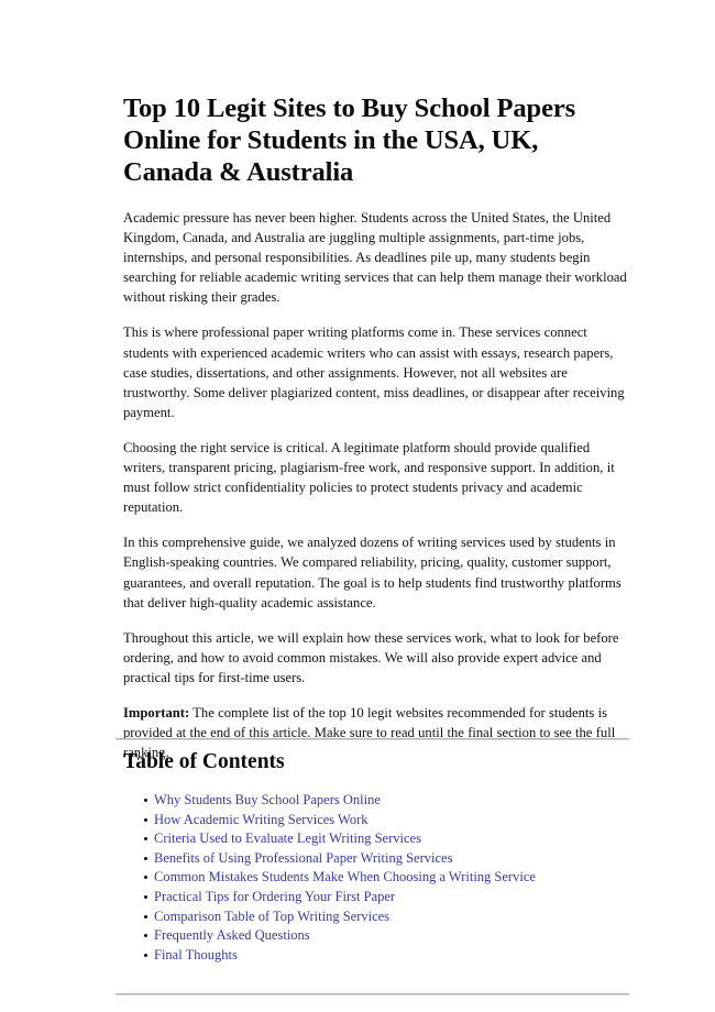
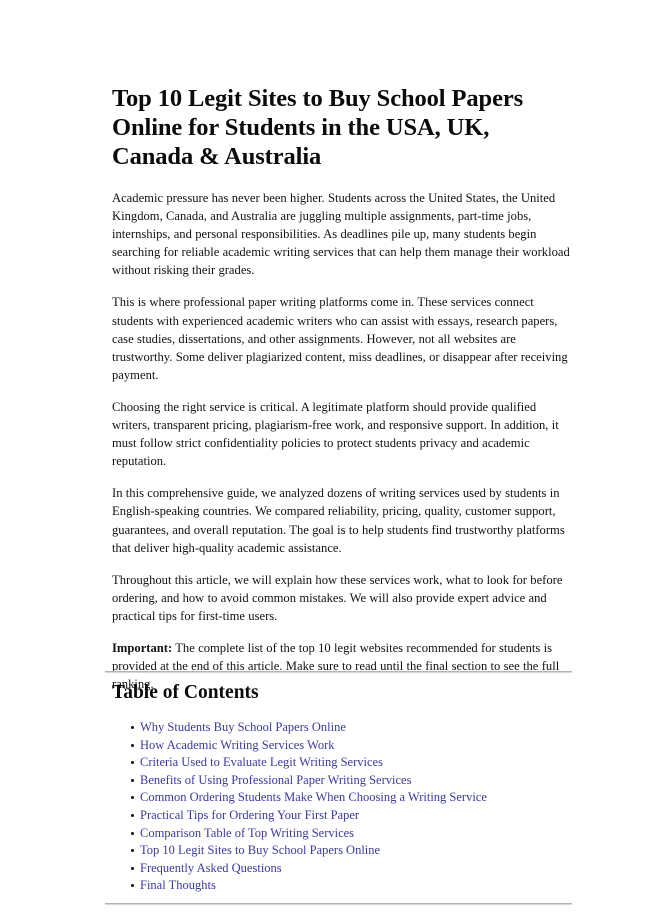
  Top 10 Legit Sites to Buy School Papers Online for Students in the USA, UK, Canada & Australia
  Academic pressure has never been higher. Students across the United States, the United Kingdom, Canada, and Australia are juggling multiple assignments, part-time jobs, internships, and personal responsibilities. As deadlines pile up, many students begin searching for reliable academic writing services that can help them manage their workload without risking their grades.
  This is where professional paper writing platforms come in. These services connect students with experienced academic writers who can assist with essays, research papers, case studies, dissertations, and other assignments. However, not all websites are trustworthy. Some deliver plagiarized content, miss deadlines, or disappear after receiving payment.
  Choosing the right service is critical. A legitimate platform should provide qualified writers, transparent pricing, plagiarism-free work, and responsive support. In addition, it must follow strict confidentiality policies to protect students privacy and academic reputation.
  In this comprehensive guide, we analyzed dozens of writing services used by students in English-speaking countries. We compared reliability, pricing, quality, customer support, guarantees, and overall reputation. The goal is to help students find trustworthy platforms that deliver high-quality academic assistance.
  Throughout this article, we will explain how these services work, what to look for before ordering, and how to avoid common mistakes. We will also provide expert advice and practical tips for first-time users.
  Important: The complete list of the top 10 legit websites recommended for students is provided at the end of this article. Make sure to read until the final section to see the full ranking.
  Table of Contents
  Why Students Buy School Papers Online
  How Academic Writing Services Work
  Criteria Used to Evaluate Legit Writing Services
  Benefits of Using Professional Paper Writing Services
- Common Mistakes Students Make When Choosing a Writing Service
+ Common Ordering Students Make When Choosing a Writing Service
  Practical Tips for Ordering Your First Paper
  Comparison Table of Top Writing Services
+ Top 10 Legit Sites to Buy School Papers Online
  Frequently Asked Questions
  Final Thoughts
